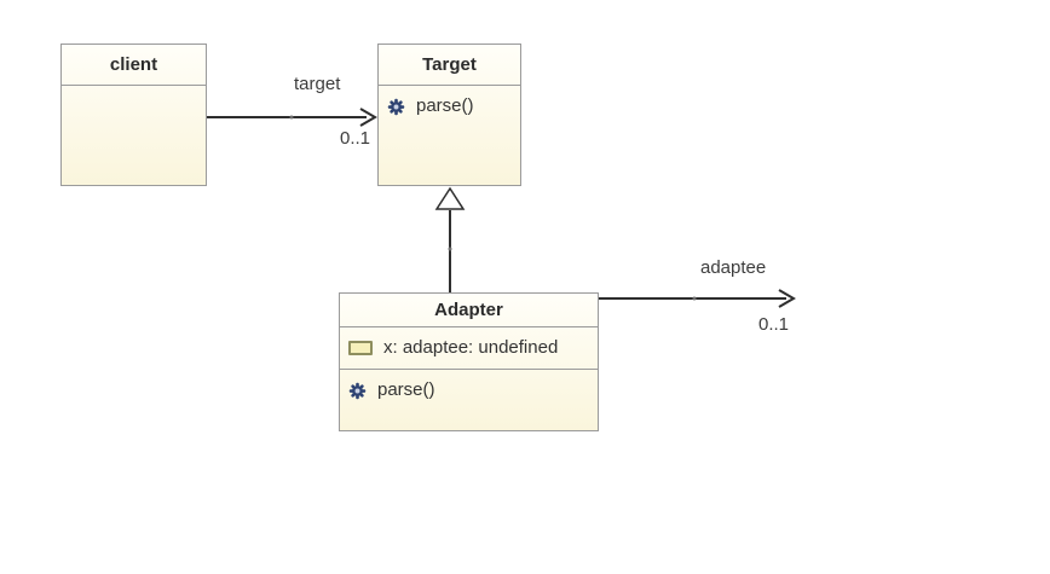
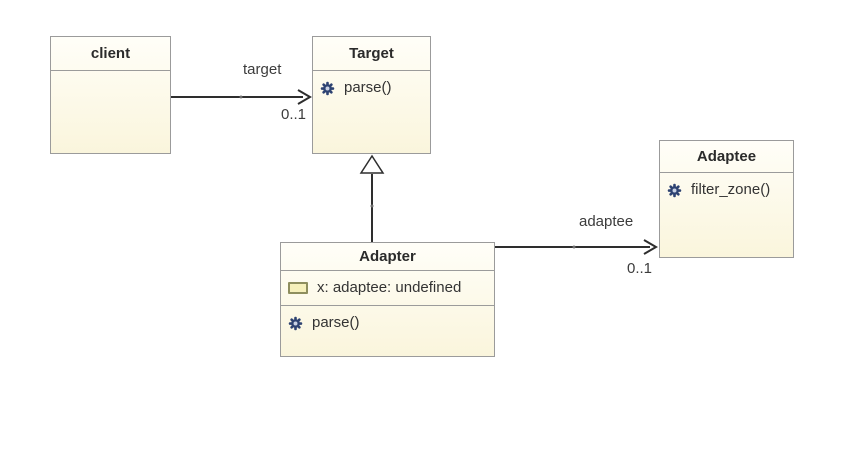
  client
  Target
  parse()
+ Adaptee
+ filter_zone()
  Adapter
  x: adaptee: undefined
  parse()
  target
  0..1
  adaptee
  0..1
